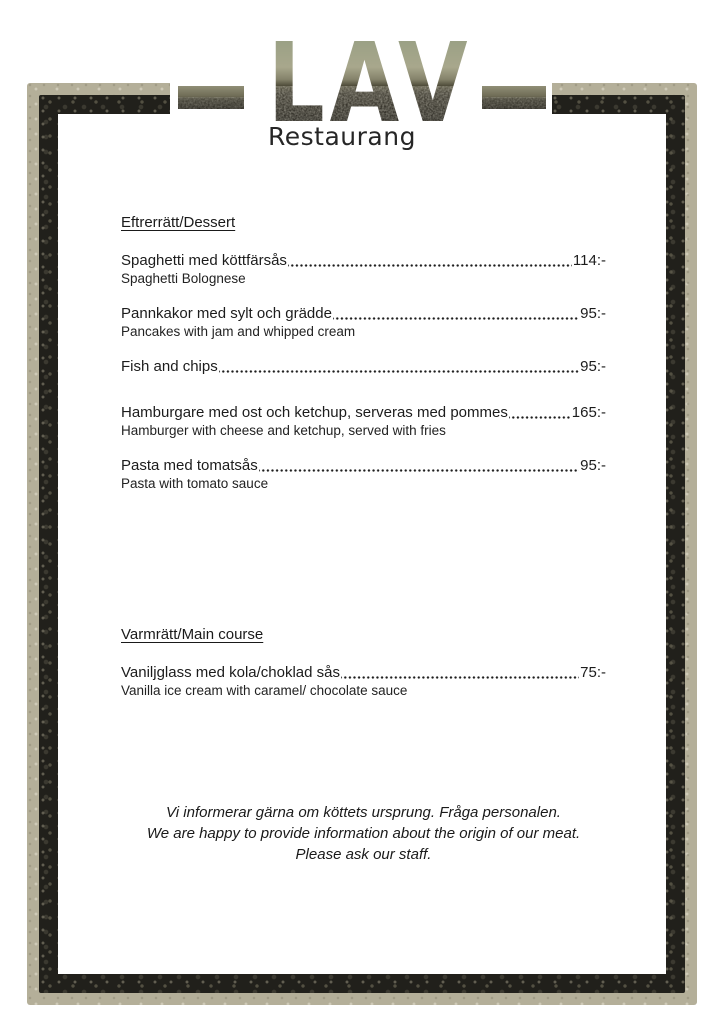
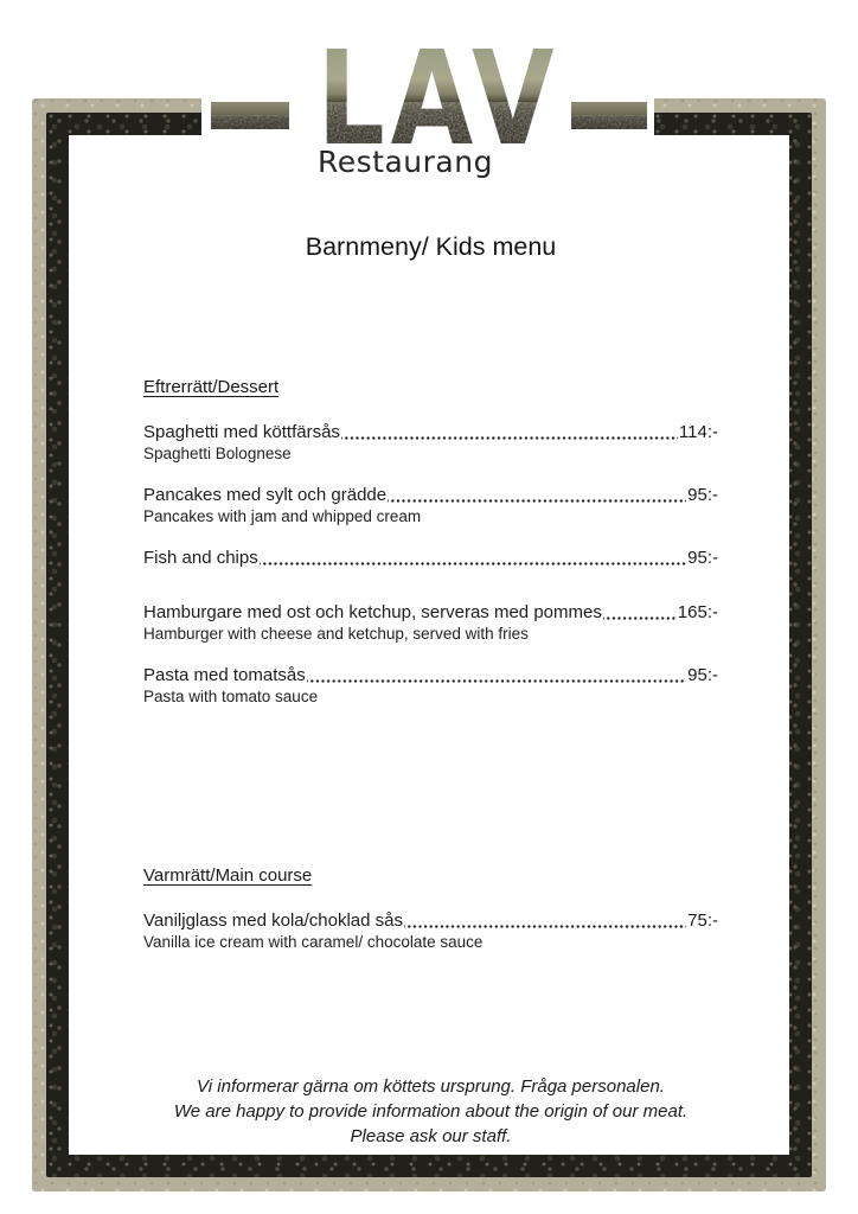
  Restaurang
+ Barnmeny/ Kids menu
  Eftrerrätt/Dessert
  Spaghetti med köttfärsås
  114:-
  Spaghetti Bolognese
- Pannkakor med sylt och grädde
+ Pancakes med sylt och grädde
  95:-
  Pancakes with jam and whipped cream
  Fish and chips
  95:-
  Hamburgare med ost och ketchup, serveras med pommes
  165:-
  Hamburger with cheese and ketchup, served with fries
  Pasta med tomatsås
  95:-
  Pasta with tomato sauce
  Varmrätt/Main course
  Vaniljglass med kola/choklad sås
  75:-
  Vanilla ice cream with caramel/ chocolate sauce
  Vi informerar gärna om köttets ursprung. Fråga personalen.
  We are happy to provide information about the origin of our meat.
  Please ask our staff.
